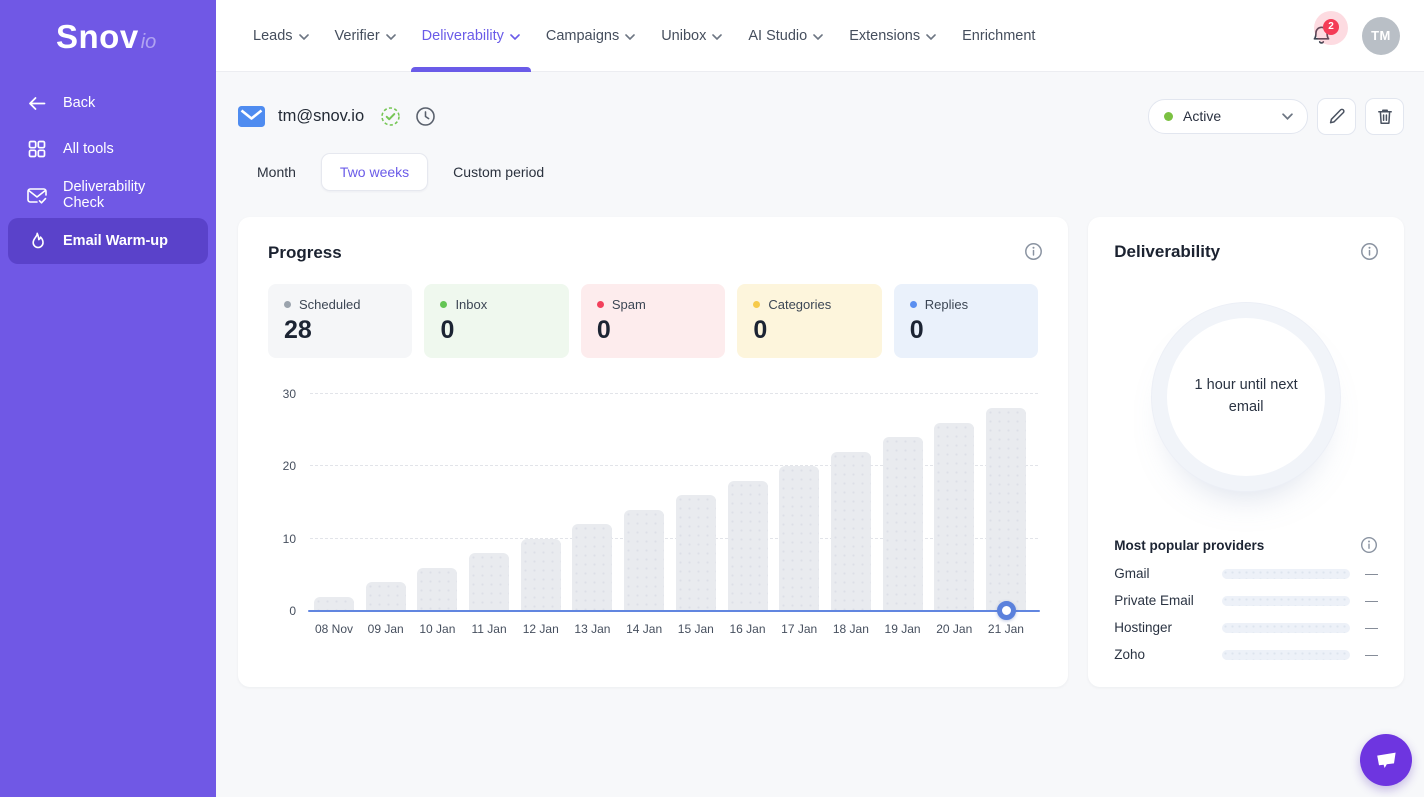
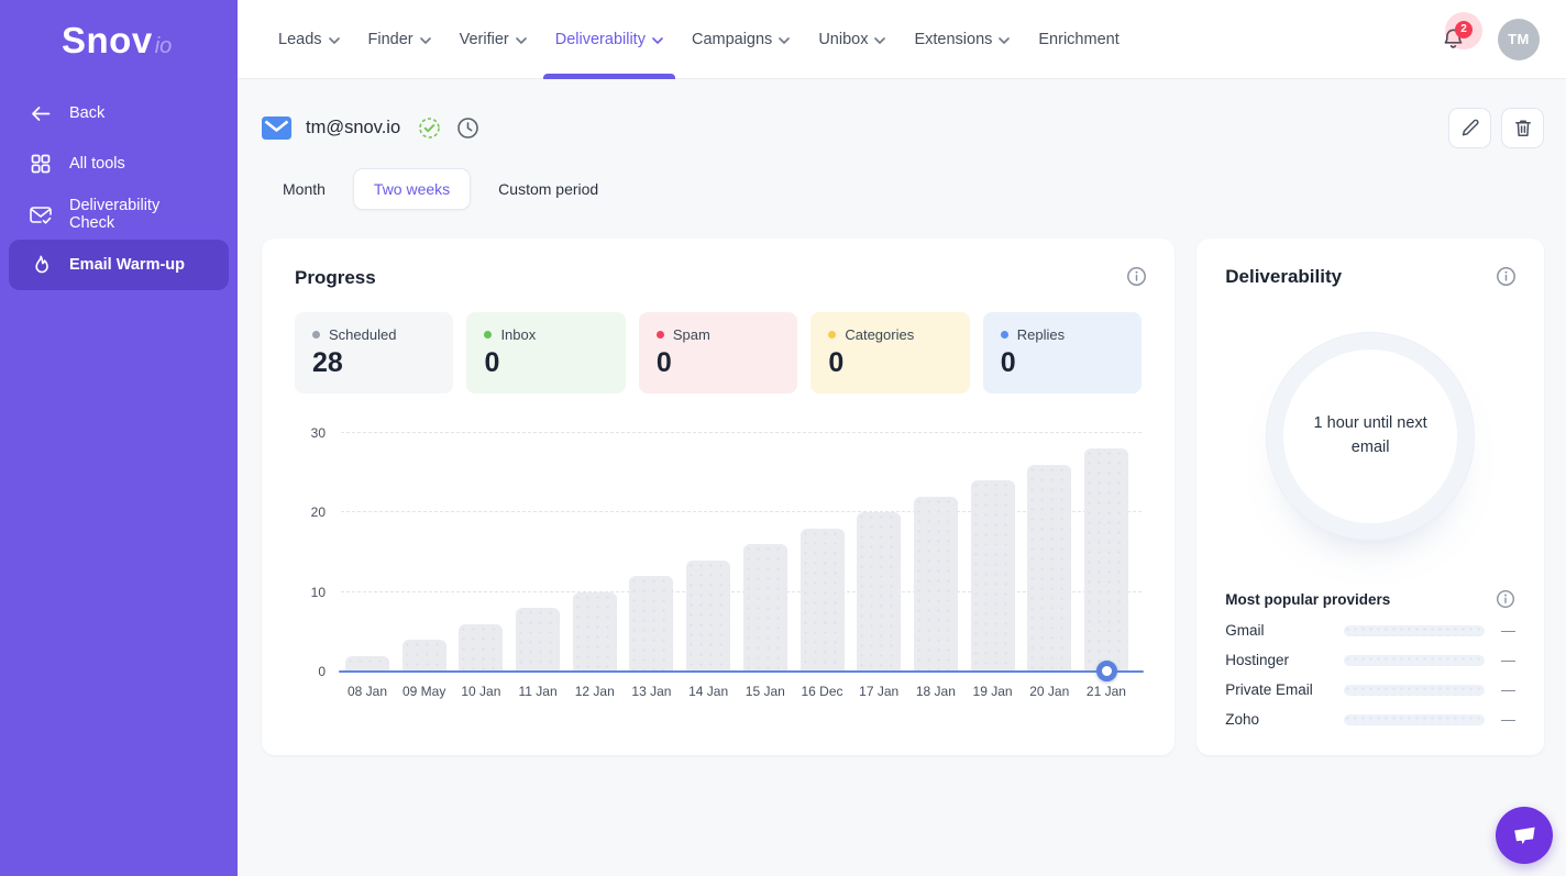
  Snov
  io
  Back
  All tools
  Deliverability Check
  Email Warm-up
  Leads
+ Finder
  Verifier
  Deliverability
  Campaigns
  Unibox
- AI Studio
  Extensions
  Enrichment
  2
  TM
  tm@snov.io
- Active
  Month
  Two weeks
  Custom period
  Progress
  Scheduled
  28
  Inbox
  0
  Spam
  0
  Categories
  0
  Replies
  0
  0
  10
  20
  30
- 08 Nov
+ 08 Jan
- 09 Jan
+ 09 May
  10 Jan
  11 Jan
  12 Jan
  13 Jan
  14 Jan
  15 Jan
- 16 Jan
+ 16 Dec
  17 Jan
  18 Jan
  19 Jan
  20 Jan
  21 Jan
  Deliverability
  1 hour until next email
  Most popular providers
  Gmail
  —
- Private Email
+ Hostinger
  —
- Hostinger
+ Private Email
  —
  Zoho
  —
